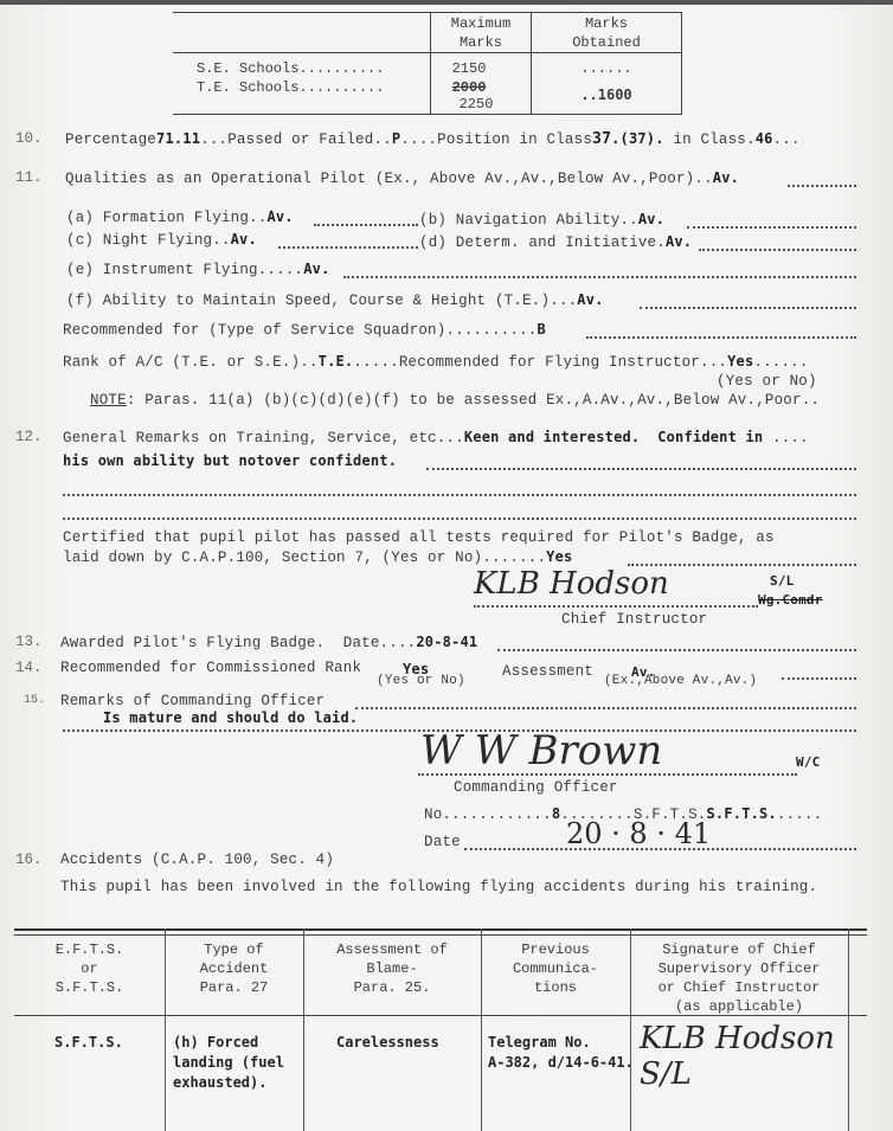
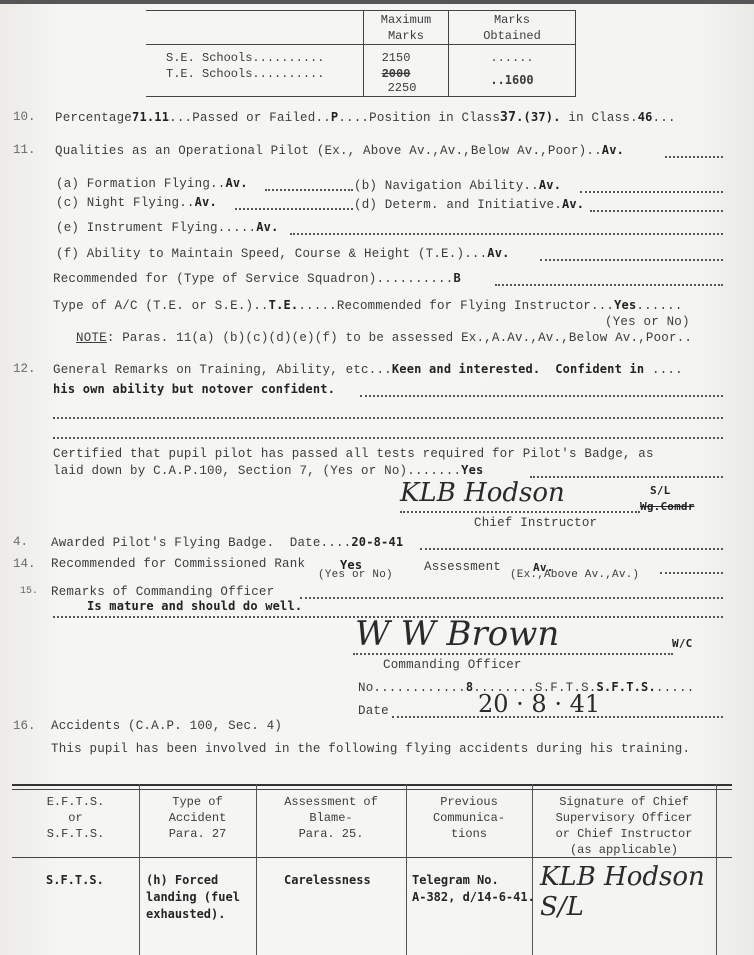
  Maximum
  Marks
  Marks
  Obtained
  S.E. Schools..........
  T.E. Schools..........
  2150
  2000
  2250
  ......
  ..1600
  10.
  Percentage71.11...Passed or Failed..P....Position in Class37.(37). in Class.46...
  11.
  Qualities as an Operational Pilot (Ex., Above Av.,Av.,Below Av.,Poor)..Av.
  (a) Formation Flying..Av.
  (b) Navigation Ability..Av.
  (c) Night Flying..Av.
  (d) Determ. and Initiative.Av.
  (e) Instrument Flying.....Av.
  (f) Ability to Maintain Speed, Course & Height (T.E.)...Av.
  Recommended for (Type of Service Squadron)..........B
- Rank of A/C (T.E. or S.E.)..T.E......Recommended for Flying Instructor...Yes......
+ Type of A/C (T.E. or S.E.)..T.E......Recommended for Flying Instructor...Yes......
  (Yes or No)
  NOTE: Paras. 11(a) (b)(c)(d)(e)(f) to be assessed Ex.,A.Av.,Av.,Below Av.,Poor..
  12.
- General Remarks on Training, Service, etc...Keen and interested. Confident in ....
+ General Remarks on Training, Ability, etc...Keen and interested. Confident in ....
  his own ability but notover confident.
  Certified that pupil pilot has passed all tests required for Pilot's Badge, as
  laid down by C.A.P.100, Section 7, (Yes or No).......Yes
  KLB Hodson
  S/L
  Wg.Comdr
  Chief Instructor
- 13.
+ 4.
  Awarded Pilot's Flying Badge. Date....20-8-41
  14.
  Recommended for Commissioned Rank
  Yes
  (Yes or No)
  Assessment
  Av.
  (Ex.,Above Av.,Av.)
  15.
  Remarks of Commanding Officer
- Is mature and should do laid.
+ Is mature and should do well.
  W W Brown
  W/C
  Commanding Officer
  No............8........S.F.T.S.S.F.T.S......
  Date
  20 · 8 · 41
  16.
  Accidents (C.A.P. 100, Sec. 4)
  This pupil has been involved in the following flying accidents during his training.
  E.F.T.S.
  or
  S.F.T.S.
  Type of
  Accident
  Para. 27
  Assessment of
  Blame-
  Para. 25.
  Previous
  Communica-
  tions
  Signature of Chief
  Supervisory Officer
  or Chief Instructor
  (as applicable)
  S.F.T.S.
  (h) Forced
  landing (fuel
  exhausted).
  Carelessness
  Telegram No.
  A-382, d/14-6-41.
  KLB Hodson S/L
